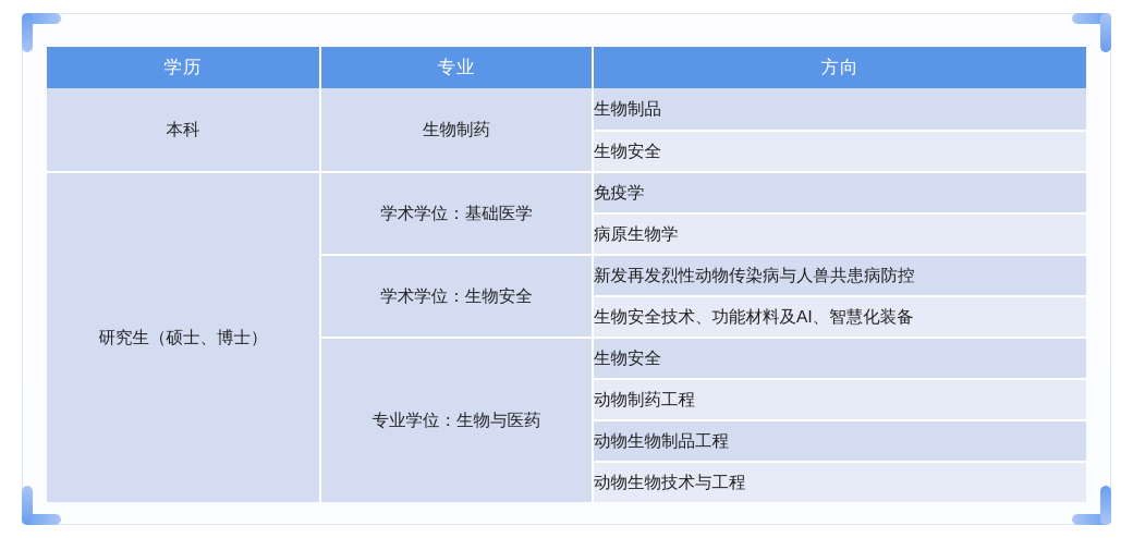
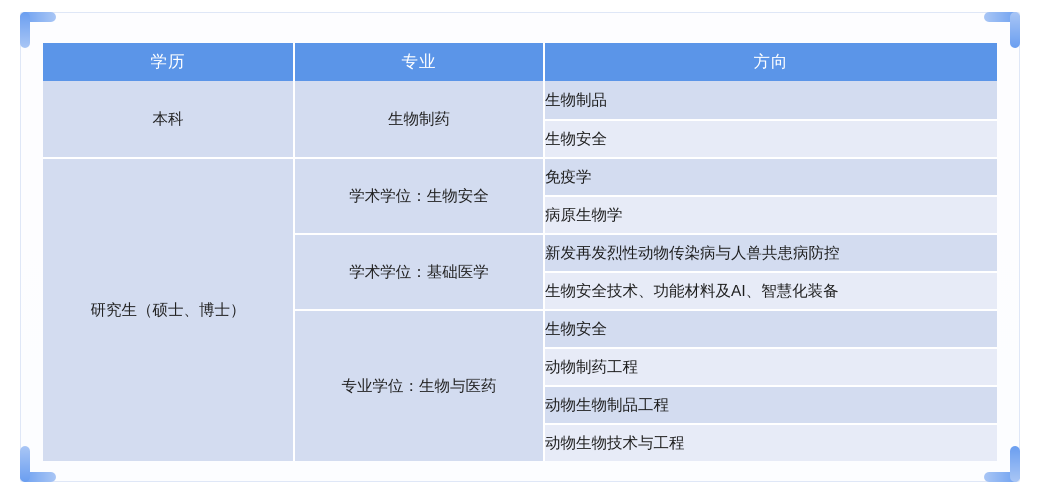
  学历	专业	方向
  本科	生物制药	生物制品
  生物安全
- 研究生（硕士、博士）	学术学位：基础医学	免疫学
+ 研究生（硕士、博士）	学术学位：生物安全	免疫学
  病原生物学
- 学术学位：生物安全	新发再发烈性动物传染病与人兽共患病防控
+ 学术学位：基础医学	新发再发烈性动物传染病与人兽共患病防控
  生物安全技术、功能材料及AI、智慧化装备
  专业学位：生物与医药	生物安全
  动物制药工程
  动物生物制品工程
  动物生物技术与工程
